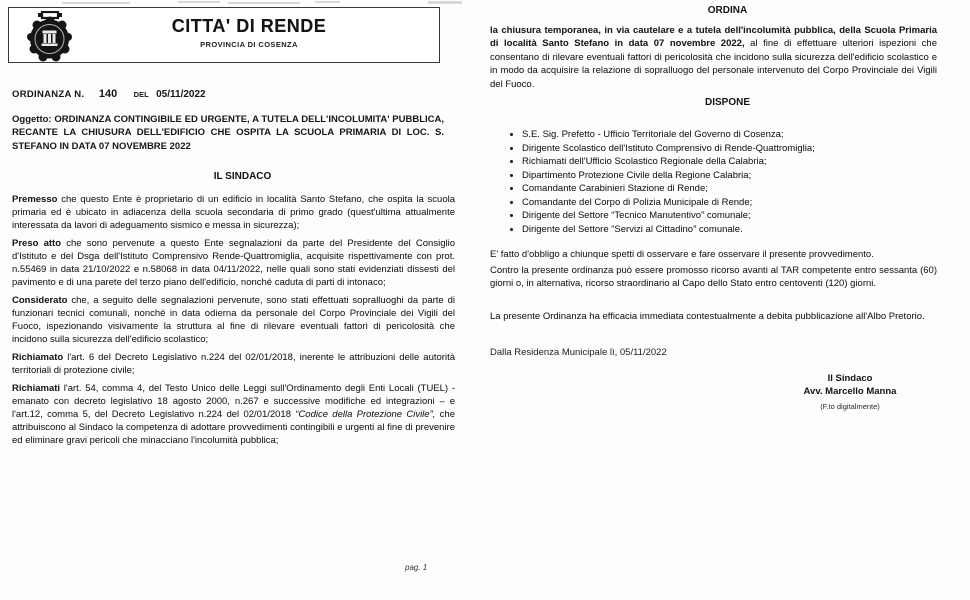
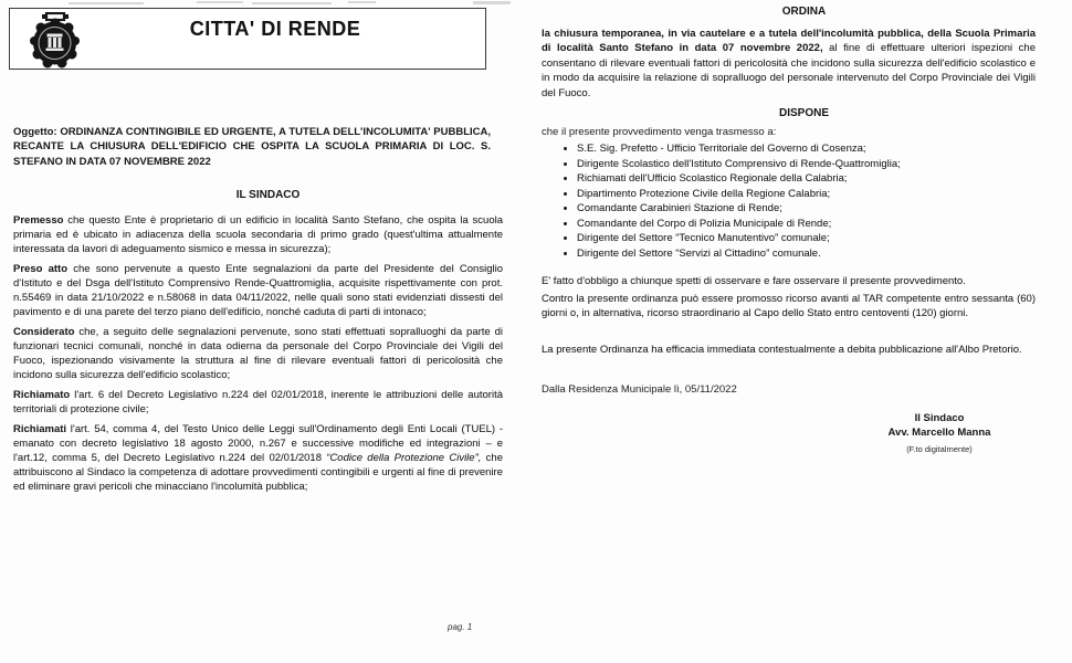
  CITTA' DI RENDE
- PROVINCIA DI COSENZA
- ORDINANZA N. 140 DEL 05/11/2022
  Oggetto: ORDINANZA CONTINGIBILE ED URGENTE, A TUTELA DELL'INCOLUMITA' PUBBLICA, RECANTE LA CHIUSURA DELL'EDIFICIO CHE OSPITA LA SCUOLA PRIMARIA DI LOC. S. STEFANO IN DATA 07 NOVEMBRE 2022
  IL SINDACO
  Premesso che questo Ente è proprietario di un edificio in località Santo Stefano, che ospita la scuola primaria ed è ubicato in adiacenza della scuola secondaria di primo grado (quest'ultima attualmente interessata da lavori di adeguamento sismico e messa in sicurezza);
  Preso atto che sono pervenute a questo Ente segnalazioni da parte del Presidente del Consiglio d'Istituto e del Dsga dell'Istituto Comprensivo Rende-Quattromiglia, acquisite rispettivamente con prot. n.55469 in data 21/10/2022 e n.58068 in data 04/11/2022, nelle quali sono stati evidenziati dissesti del pavimento e di una parete del terzo piano dell'edificio, nonché caduta di parti di intonaco;
  Considerato che, a seguito delle segnalazioni pervenute, sono stati effettuati sopralluoghi da parte di funzionari tecnici comunali, nonché in data odierna da personale del Corpo Provinciale dei Vigili del Fuoco, ispezionando visivamente la struttura al fine di rilevare eventuali fattori di pericolosità che incidono sulla sicurezza dell'edificio scolastico;
  Richiamato l'art. 6 del Decreto Legislativo n.224 del 02/01/2018, inerente le attribuzioni delle autorità territoriali di protezione civile;
  Richiamati l'art. 54, comma 4, del Testo Unico delle Leggi sull'Ordinamento degli Enti Locali (TUEL) - emanato con decreto legislativo 18 agosto 2000, n.267 e successive modifiche ed integrazioni – e l'art.12, comma 5, del Decreto Legislativo n.224 del 02/01/2018 “Codice della Protezione Civile”, che attribuiscono al Sindaco la competenza di adottare provvedimenti contingibili e urgenti al fine di prevenire ed eliminare gravi pericoli che minacciano l'incolumità pubblica;
  pag. 1
  ORDINA
  la chiusura temporanea, in via cautelare e a tutela dell'incolumità pubblica, della Scuola Primaria di località Santo Stefano in data 07 novembre 2022, al fine di effettuare ulteriori ispezioni che consentano di rilevare eventuali fattori di pericolosità che incidono sulla sicurezza dell'edificio scolastico e in modo da acquisire la relazione di sopralluogo del personale intervenuto del Corpo Provinciale dei Vigili del Fuoco.
  DISPONE
+ che il presente provvedimento venga trasmesso a:
  S.E. Sig. Prefetto - Ufficio Territoriale del Governo di Cosenza;
  Dirigente Scolastico dell'Istituto Comprensivo di Rende-Quattromiglia;
  Richiamati dell'Ufficio Scolastico Regionale della Calabria;
  Dipartimento Protezione Civile della Regione Calabria;
  Comandante Carabinieri Stazione di Rende;
  Comandante del Corpo di Polizia Municipale di Rende;
  Dirigente del Settore “Tecnico Manutentivo” comunale;
  Dirigente del Settore “Servizi al Cittadino” comunale.
  E' fatto d'obbligo a chiunque spetti di osservare e fare osservare il presente provvedimento.
  Contro la presente ordinanza può essere promosso ricorso avanti al TAR competente entro sessanta (60) giorni o, in alternativa, ricorso straordinario al Capo dello Stato entro centoventi (120) giorni.
  La presente Ordinanza ha efficacia immediata contestualmente a debita pubblicazione all'Albo Pretorio.
  Dalla Residenza Municipale lì, 05/11/2022
  Il Sindaco
  Avv. Marcello Manna
  (F.to digitalmente)
